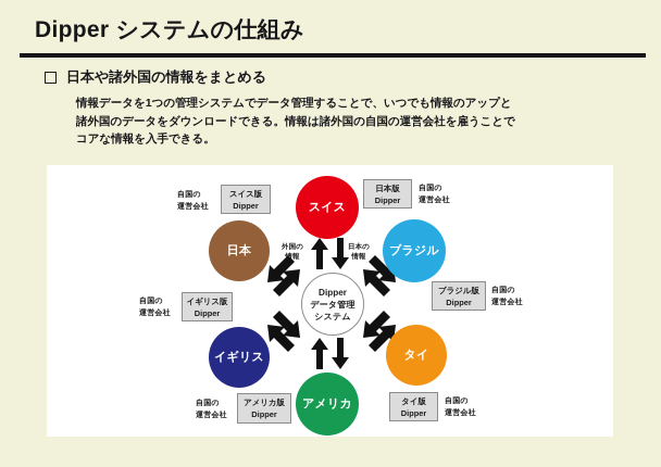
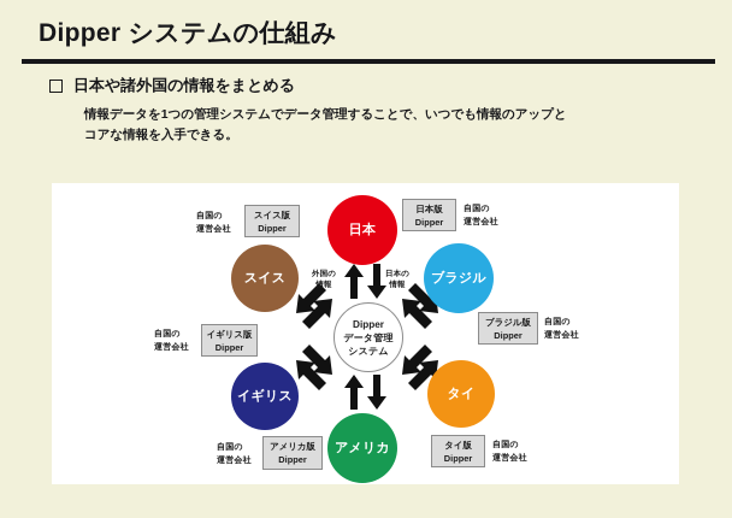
  Dipper システムの仕組み
  日本や諸外国の情報をまとめる
  情報データを1つの管理システムでデータ管理することで、いつでも情報のアップと
- 諸外国のデータをダウンロードできる。情報は諸外国の自国の運営会社を雇うことで
  コアな情報を入手できる。
  Dipper
  データ管理
  システム
- スイス
+ 日本
  日本版
  Dipper
  自国の
  運営会社
  ブラジル
  ブラジル版
  Dipper
  自国の
  運営会社
  タイ
  タイ版
  Dipper
  自国の
  運営会社
  アメリカ
  アメリカ版
  Dipper
  自国の
  運営会社
  イギリス
  イギリス版
  Dipper
  自国の
  運営会社
- 日本
+ スイス
  スイス版
  Dipper
  自国の
  運営会社
